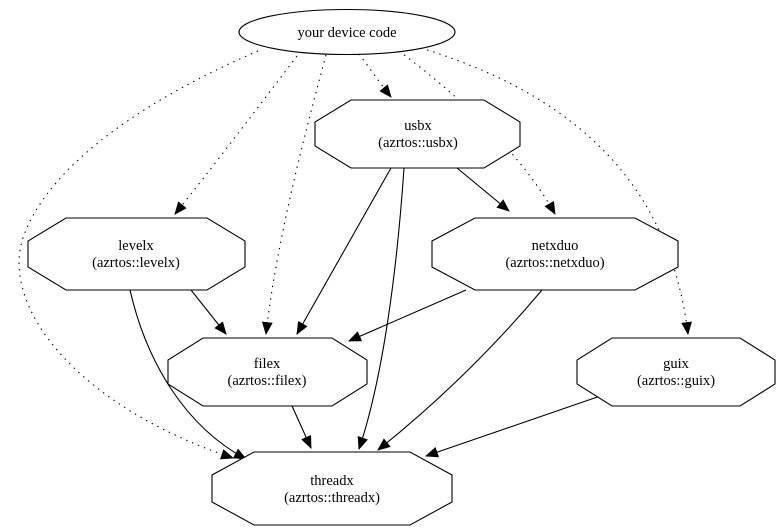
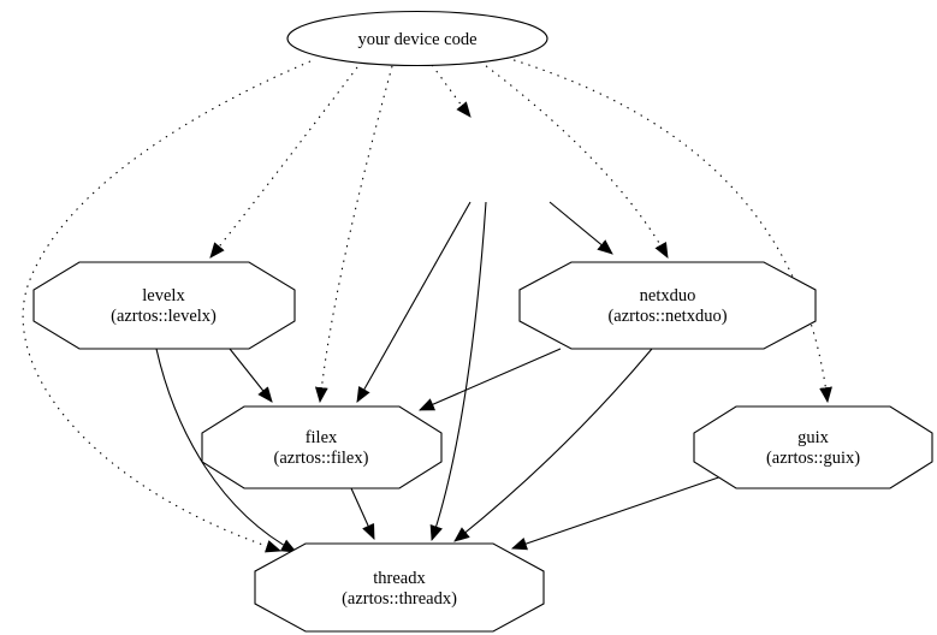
  your device code
- usbx
- (azrtos::usbx)
  levelx
  (azrtos::levelx)
  netxduo
  (azrtos::netxduo)
  filex
  (azrtos::filex)
  guix
  (azrtos::guix)
  threadx
  (azrtos::threadx)
